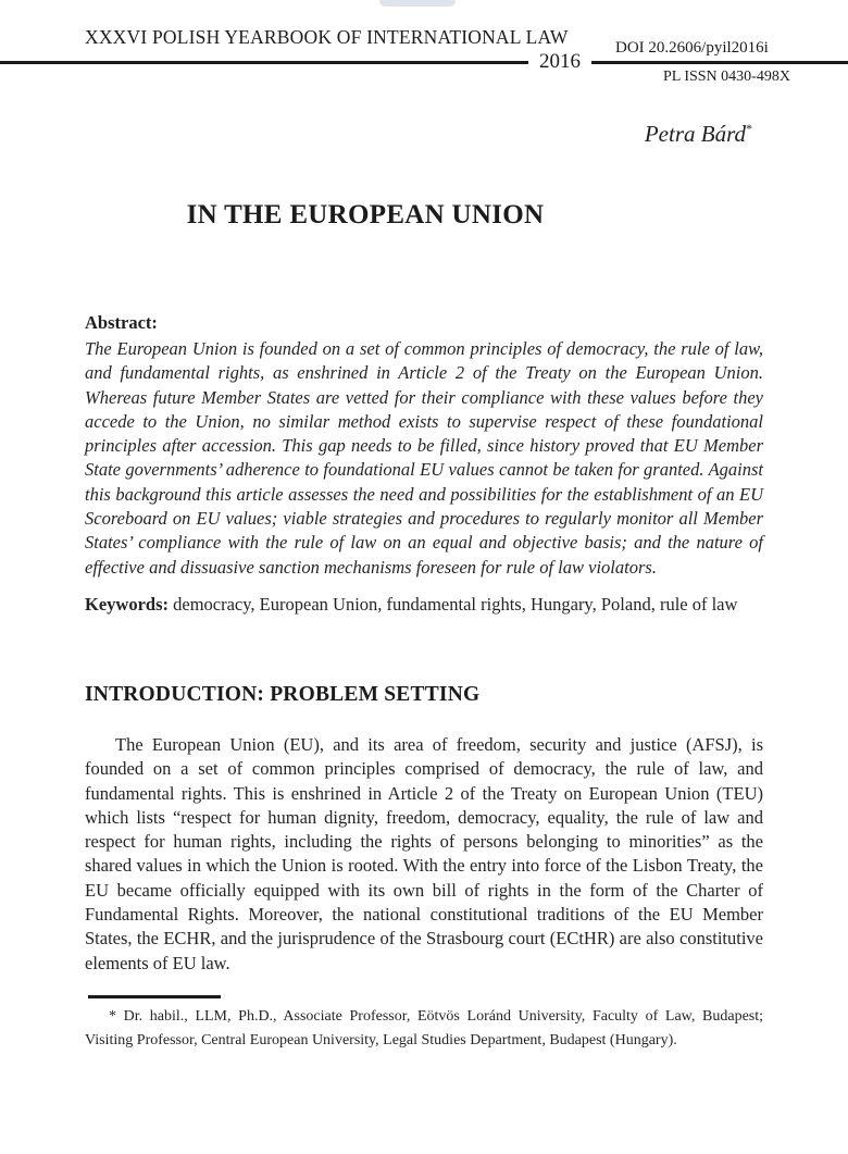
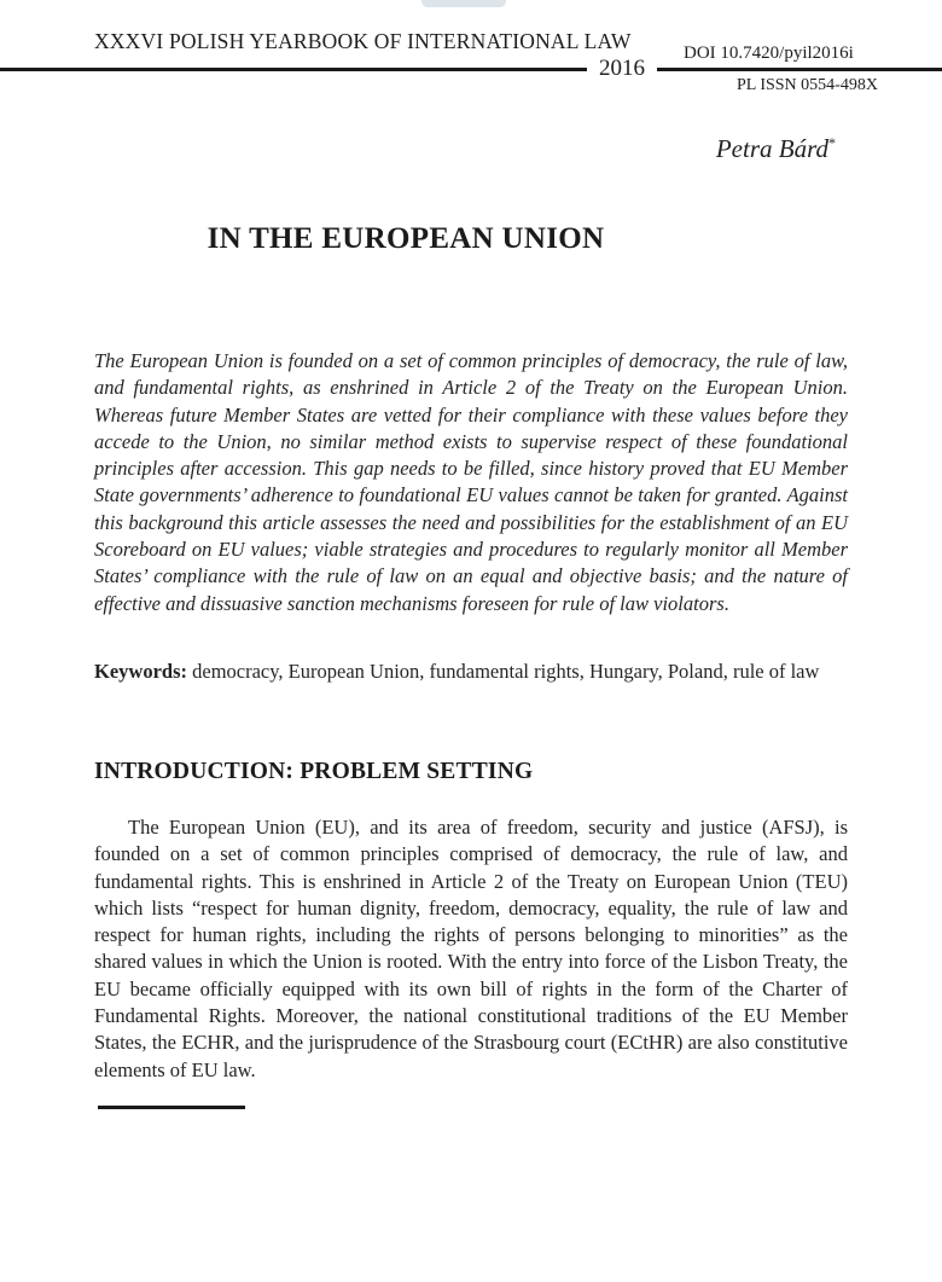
  XXXVI POLISH YEARBOOK OF INTERNATIONAL LAW
  2016
- DOI 20.2606/pyil2016i
+ DOI 10.7420/pyil2016i
- PL ISSN 0430-498X
+ PL ISSN 0554-498X
  Petra Bárd*
  IN THE EUROPEAN UNION
- Abstract:
  The European Union is founded on a set of common principles of democracy, the rule of law, and fundamental rights, as enshrined in Article 2 of the Treaty on the European Union. Whereas future Member States are vetted for their compliance with these values before they accede to the Union, no similar method exists to supervise respect of these foundational principles after accession. This gap needs to be filled, since history proved that EU Member State governments’ adherence to foundational EU values cannot be taken for granted. Against this background this article assesses the need and possibilities for the establishment of an EU Scoreboard on EU values; viable strategies and procedures to regularly monitor all Member States’ compliance with the rule of law on an equal and objective basis; and the nature of effective and dissuasive sanction mechanisms foreseen for rule of law violators.
  Keywords: democracy, European Union, fundamental rights, Hungary, Poland, rule of law
  INTRODUCTION: PROBLEM SETTING
  The European Union (EU), and its area of freedom, security and justice (AFSJ), is founded on a set of common principles comprised of democracy, the rule of law, and fundamental rights. This is enshrined in Article 2 of the Treaty on European Union (TEU) which lists “respect for human dignity, freedom, democracy, equality, the rule of law and respect for human rights, including the rights of persons belonging to minorities” as the shared values in which the Union is rooted. With the entry into force of the Lisbon Treaty, the EU became officially equipped with its own bill of rights in the form of the Charter of Fundamental Rights. Moreover, the national constitutional traditions of the EU Member States, the ECHR, and the jurisprudence of the Strasbourg court (ECtHR) are also constitutive elements of EU law.
- * Dr. habil., LLM, Ph.D., Associate Professor, Eötvös Loránd University, Faculty of Law, Budapest; Visiting Professor, Central European University, Legal Studies Department, Budapest (Hungary).
